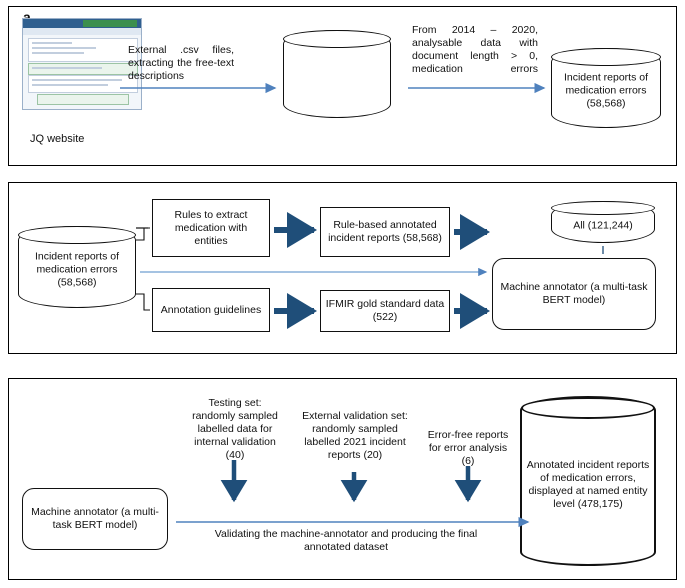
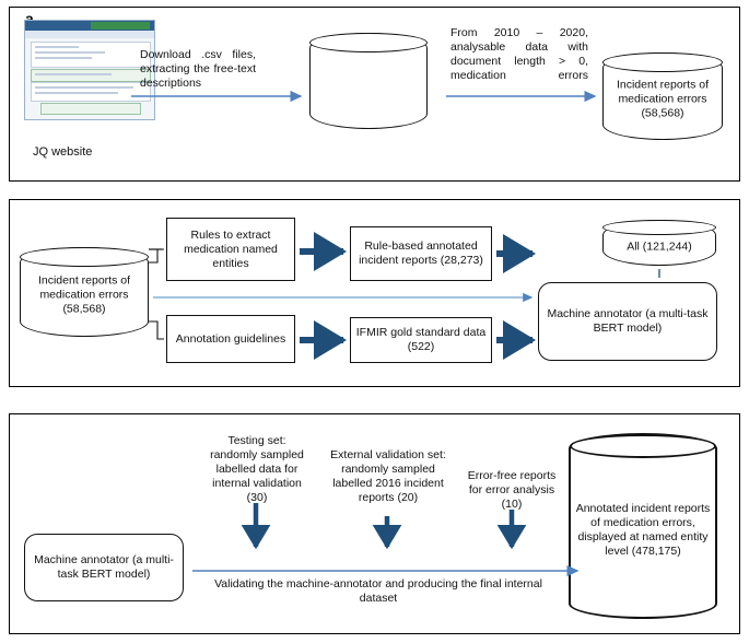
  a
  JQ website
- External .csv files, extracting the free-text descriptions
+ Download .csv files, extracting the free-text descriptions
- From 2014 – 2020, analysable data with document length > 0, medication errors
+ From 2010 – 2020, analysable data with document length > 0, medication errors
  Incident reports of medication errors (58,568)
  Incident reports of medication errors (58,568)
- Rules to extract medication with entities
+ Rules to extract medication named entities
  Annotation guidelines
- Rule-based annotated incident reports (58,568)
+ Rule-based annotated incident reports (28,273)
  IFMIR gold standard data (522)
  All (121,244)
  Machine annotator (a multi-task BERT model)
  Machine annotator (a multi-task BERT model)
- Testing set: randomly sampled labelled data for internal validation (40)
+ Testing set: randomly sampled labelled data for internal validation (30)
- External validation set: randomly sampled labelled 2021 incident reports (20)
+ External validation set: randomly sampled labelled 2016 incident reports (20)
- Error-free reports for error analysis (6)
+ Error-free reports for error analysis (10)
- Validating the machine-annotator and producing the final annotated dataset
+ Validating the machine-annotator and producing the final internal dataset
  Annotated incident reports of medication errors, displayed at named entity level (478,175)
